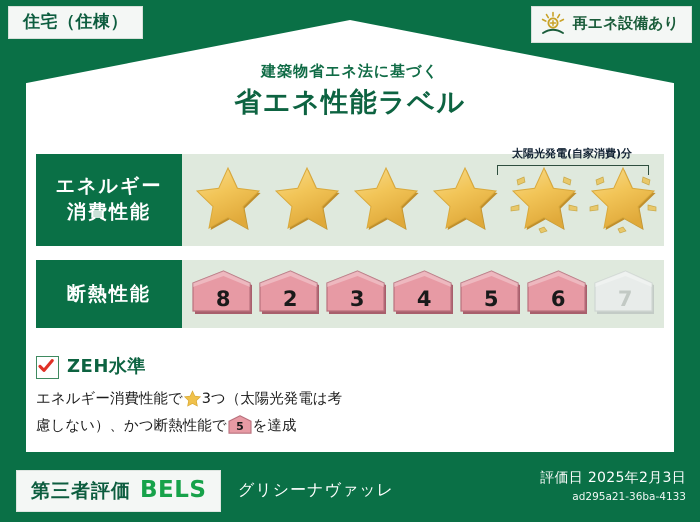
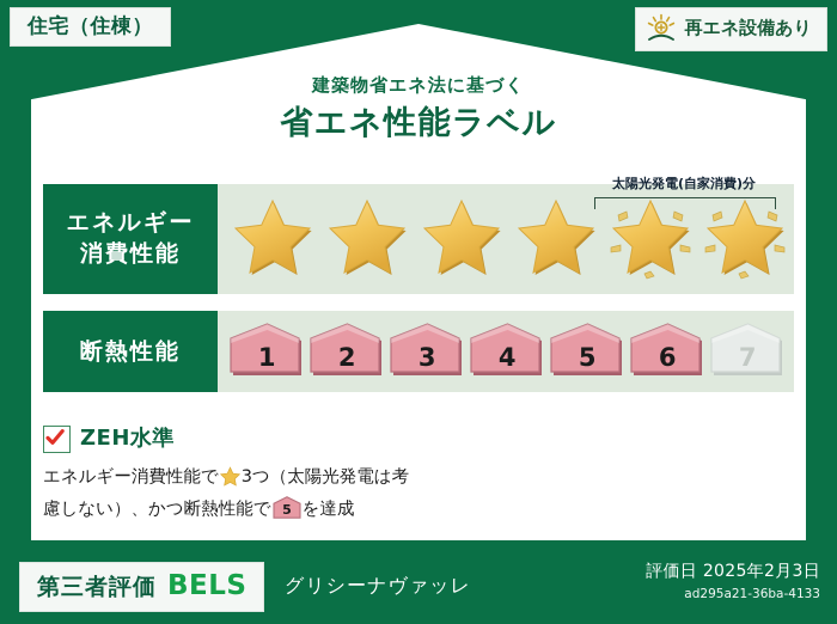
  住宅（住棟）
  再エネ設備あり
  建築物省エネ法に基づく
  省エネ性能ラベル
  エネルギー
  消費性能
  太陽光発電(自家消費)分
  断熱性能
- 8
+ 1
  2
  3
  4
  5
  6
  7
  ZEH水準
  エネルギー消費性能で 3つ（太陽光発電は考慮しない）、かつ断熱性能で
  5
  を達成
  第三者評価
  BELS
  グリシーナヴァッレ
  評価日 2025年2月3日
  ad295a21-36ba-4133
